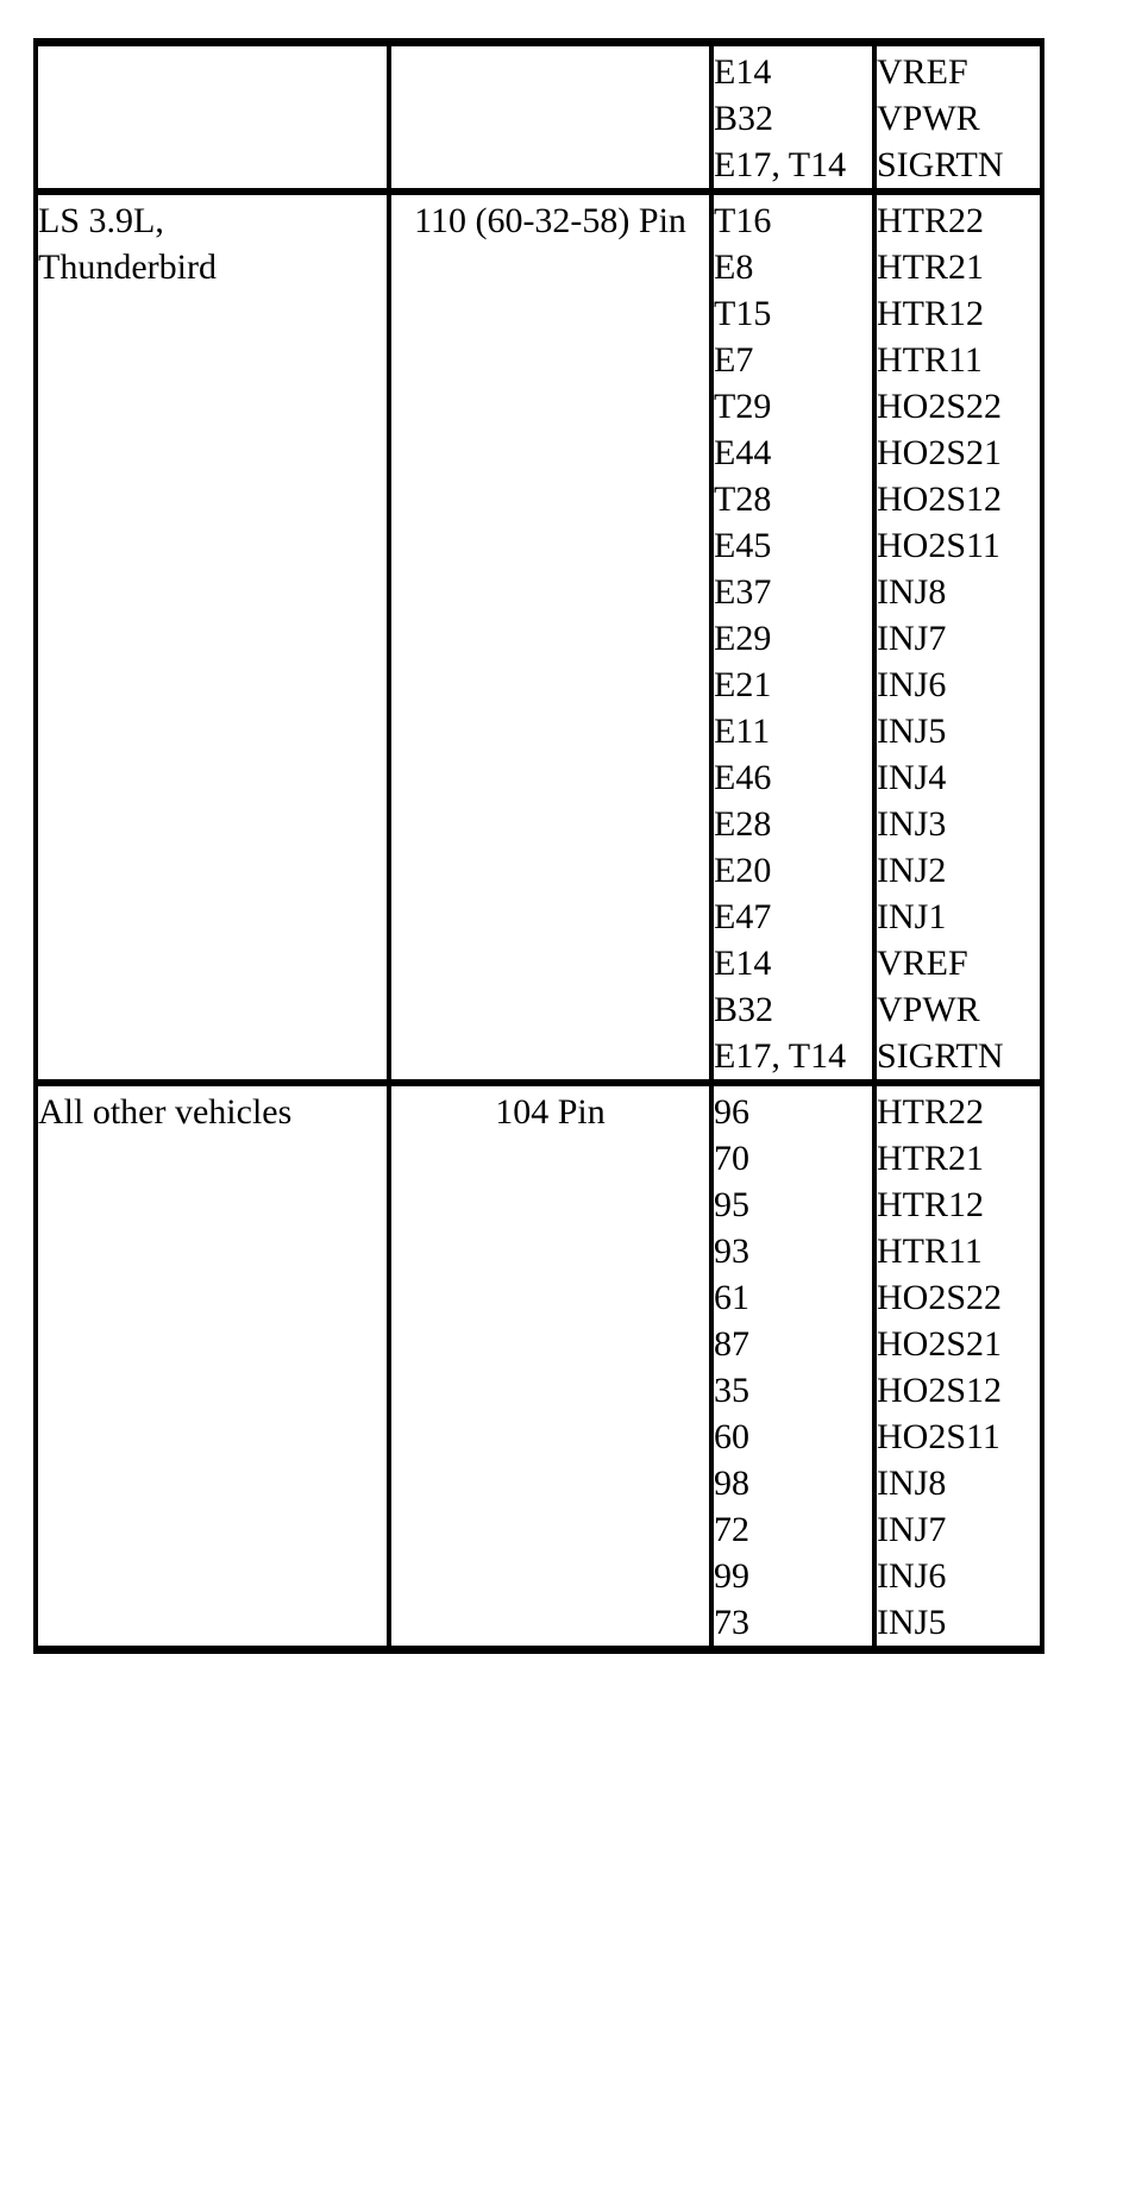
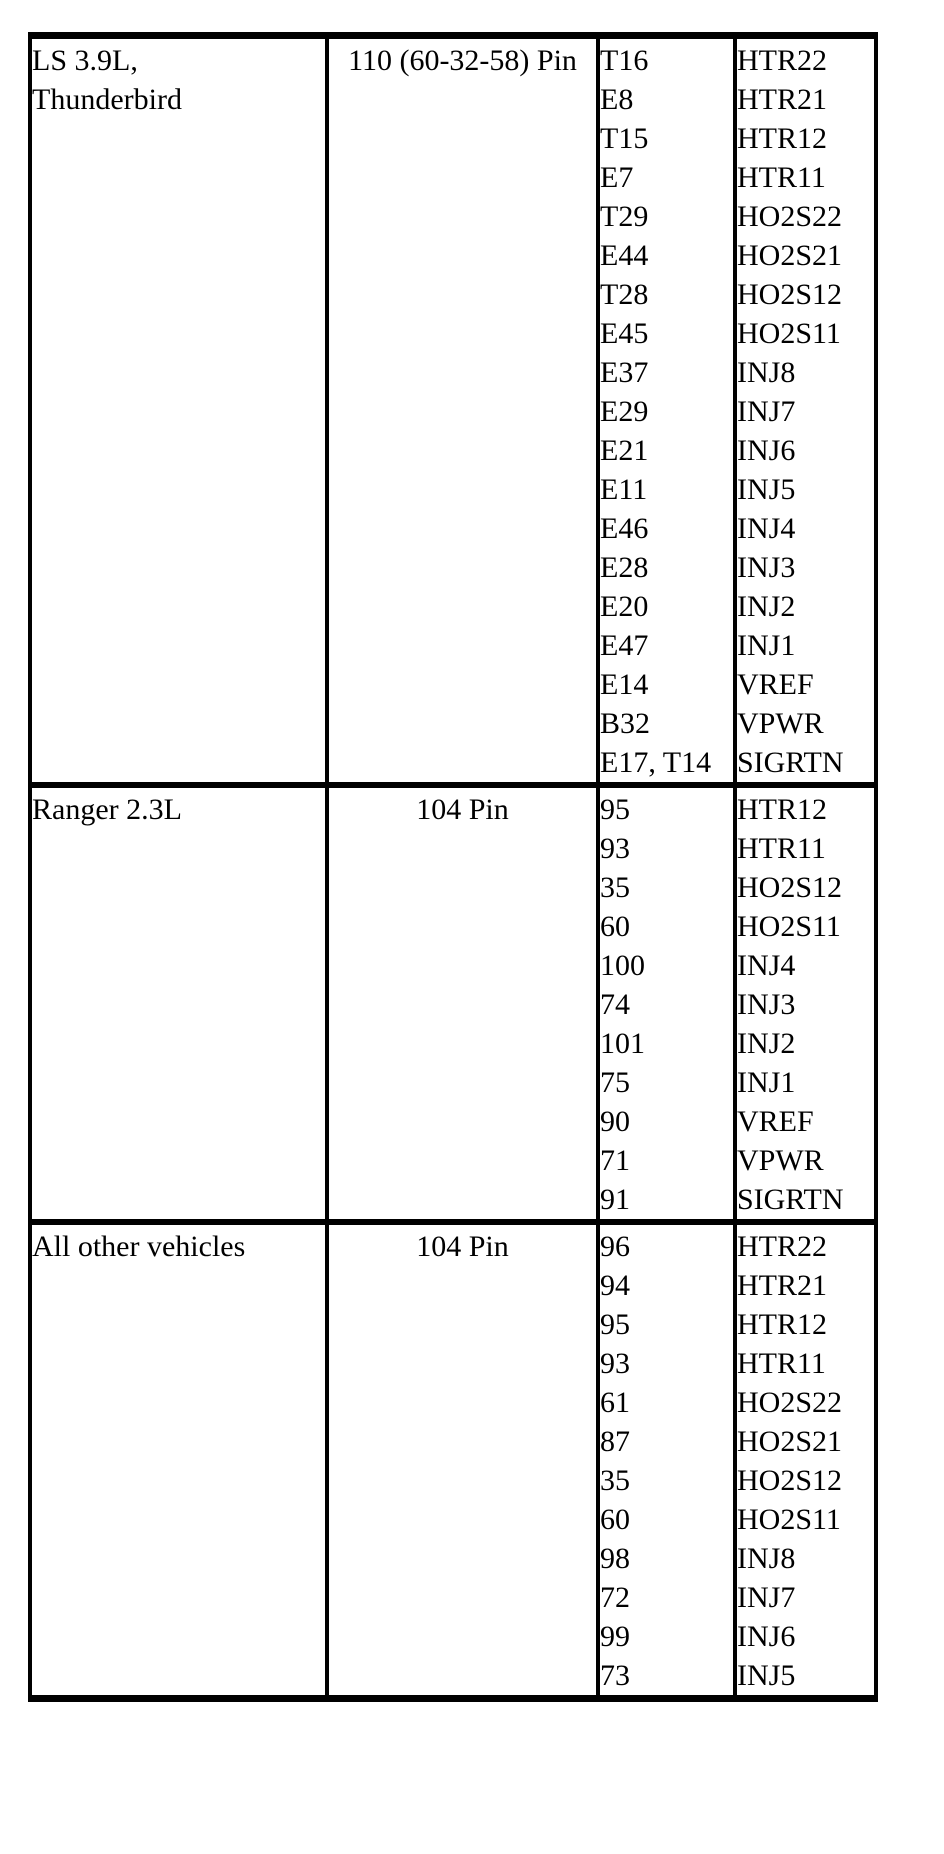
- 		E14B32E17, T14	VREFVPWRSIGRTN
  LS 3.9L,Thunderbird	110 (60-32-58) Pin	T16E8T15E7T29E44T28E45E37E29E21E11E46E28E20E47E14B32E17, T14	HTR22HTR21HTR12HTR11HO2S22HO2S21HO2S12HO2S11INJ8INJ7INJ6INJ5INJ4INJ3INJ2INJ1VREFVPWRSIGRTN
+ Ranger 2.3L	104 Pin	959335601007410175907191	HTR12HTR11HO2S12HO2S11INJ4INJ3INJ2INJ1VREFVPWRSIGRTN
- All other vehicles	104 Pin	967095936187356098729973	HTR22HTR21HTR12HTR11HO2S22HO2S21HO2S12HO2S11INJ8INJ7INJ6INJ5
+ All other vehicles	104 Pin	969495936187356098729973	HTR22HTR21HTR12HTR11HO2S22HO2S21HO2S12HO2S11INJ8INJ7INJ6INJ5
